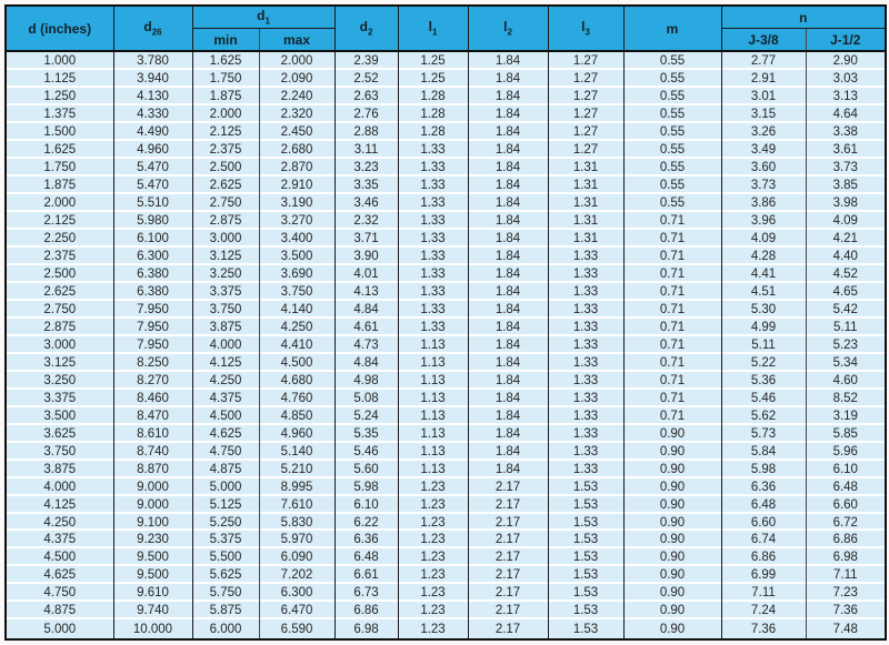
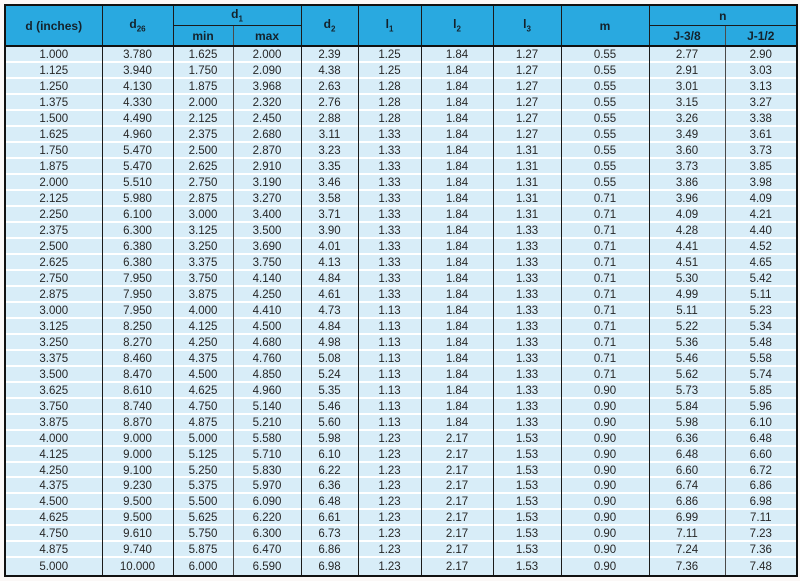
  d (inches)	d26	d1	d2	l1	l2	l3	m	n
  min	max	J-3/8	J-1/2
  1.000	3.780	1.625	2.000	2.39	1.25	1.84	1.27	0.55	2.77	2.90
- 1.125	3.940	1.750	2.090	2.52	1.25	1.84	1.27	0.55	2.91	3.03
+ 1.125	3.940	1.750	2.090	4.38	1.25	1.84	1.27	0.55	2.91	3.03
- 1.250	4.130	1.875	2.240	2.63	1.28	1.84	1.27	0.55	3.01	3.13
+ 1.250	4.130	1.875	3.968	2.63	1.28	1.84	1.27	0.55	3.01	3.13
- 1.375	4.330	2.000	2.320	2.76	1.28	1.84	1.27	0.55	3.15	4.64
+ 1.375	4.330	2.000	2.320	2.76	1.28	1.84	1.27	0.55	3.15	3.27
  1.500	4.490	2.125	2.450	2.88	1.28	1.84	1.27	0.55	3.26	3.38
  1.625	4.960	2.375	2.680	3.11	1.33	1.84	1.27	0.55	3.49	3.61
  1.750	5.470	2.500	2.870	3.23	1.33	1.84	1.31	0.55	3.60	3.73
  1.875	5.470	2.625	2.910	3.35	1.33	1.84	1.31	0.55	3.73	3.85
  2.000	5.510	2.750	3.190	3.46	1.33	1.84	1.31	0.55	3.86	3.98
- 2.125	5.980	2.875	3.270	2.32	1.33	1.84	1.31	0.71	3.96	4.09
+ 2.125	5.980	2.875	3.270	3.58	1.33	1.84	1.31	0.71	3.96	4.09
  2.250	6.100	3.000	3.400	3.71	1.33	1.84	1.31	0.71	4.09	4.21
  2.375	6.300	3.125	3.500	3.90	1.33	1.84	1.33	0.71	4.28	4.40
  2.500	6.380	3.250	3.690	4.01	1.33	1.84	1.33	0.71	4.41	4.52
  2.625	6.380	3.375	3.750	4.13	1.33	1.84	1.33	0.71	4.51	4.65
  2.750	7.950	3.750	4.140	4.84	1.33	1.84	1.33	0.71	5.30	5.42
  2.875	7.950	3.875	4.250	4.61	1.33	1.84	1.33	0.71	4.99	5.11
  3.000	7.950	4.000	4.410	4.73	1.13	1.84	1.33	0.71	5.11	5.23
  3.125	8.250	4.125	4.500	4.84	1.13	1.84	1.33	0.71	5.22	5.34
- 3.250	8.270	4.250	4.680	4.98	1.13	1.84	1.33	0.71	5.36	4.60
+ 3.250	8.270	4.250	4.680	4.98	1.13	1.84	1.33	0.71	5.36	5.48
- 3.375	8.460	4.375	4.760	5.08	1.13	1.84	1.33	0.71	5.46	8.52
+ 3.375	8.460	4.375	4.760	5.08	1.13	1.84	1.33	0.71	5.46	5.58
- 3.500	8.470	4.500	4.850	5.24	1.13	1.84	1.33	0.71	5.62	3.19
+ 3.500	8.470	4.500	4.850	5.24	1.13	1.84	1.33	0.71	5.62	5.74
  3.625	8.610	4.625	4.960	5.35	1.13	1.84	1.33	0.90	5.73	5.85
  3.750	8.740	4.750	5.140	5.46	1.13	1.84	1.33	0.90	5.84	5.96
  3.875	8.870	4.875	5.210	5.60	1.13	1.84	1.33	0.90	5.98	6.10
- 4.000	9.000	5.000	8.995	5.98	1.23	2.17	1.53	0.90	6.36	6.48
+ 4.000	9.000	5.000	5.580	5.98	1.23	2.17	1.53	0.90	6.36	6.48
- 4.125	9.000	5.125	7.610	6.10	1.23	2.17	1.53	0.90	6.48	6.60
+ 4.125	9.000	5.125	5.710	6.10	1.23	2.17	1.53	0.90	6.48	6.60
  4.250	9.100	5.250	5.830	6.22	1.23	2.17	1.53	0.90	6.60	6.72
  4.375	9.230	5.375	5.970	6.36	1.23	2.17	1.53	0.90	6.74	6.86
  4.500	9.500	5.500	6.090	6.48	1.23	2.17	1.53	0.90	6.86	6.98
- 4.625	9.500	5.625	7.202	6.61	1.23	2.17	1.53	0.90	6.99	7.11
+ 4.625	9.500	5.625	6.220	6.61	1.23	2.17	1.53	0.90	6.99	7.11
  4.750	9.610	5.750	6.300	6.73	1.23	2.17	1.53	0.90	7.11	7.23
  4.875	9.740	5.875	6.470	6.86	1.23	2.17	1.53	0.90	7.24	7.36
  5.000	10.000	6.000	6.590	6.98	1.23	2.17	1.53	0.90	7.36	7.48
